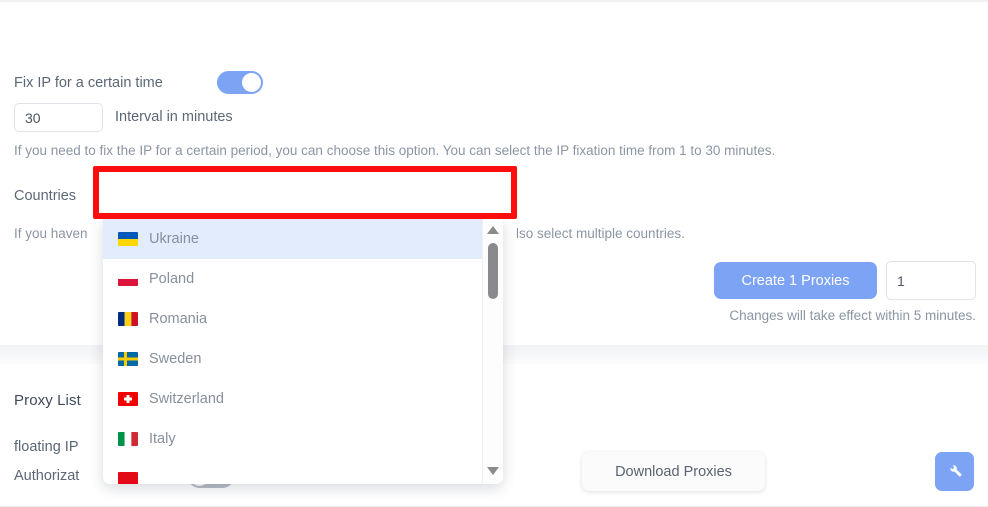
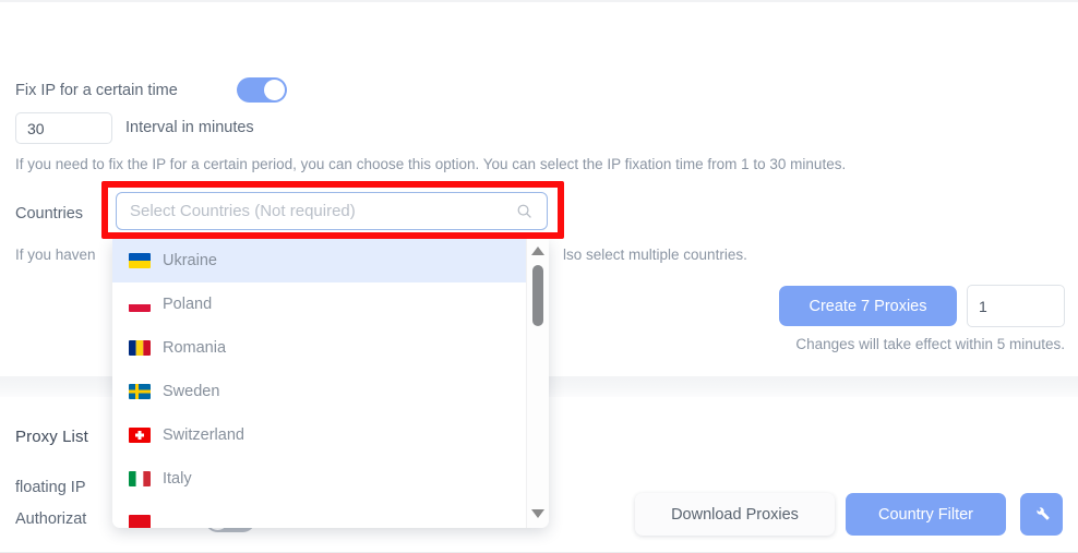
  Fix IP for a certain time
  30
  Interval in minutes
  If you need to fix the IP for a certain period, you can choose this option. You can select the IP fixation time from 1 to 30 minutes.
  Countries
  If you haven
  lso select multiple countries.
- Create 1 Proxies
+ Create 7 Proxies
  1
  Changes will take effect within 5 minutes.
  Proxy List
  floating IP
  Authorizat
  Download Proxies
+ Country Filter
  Ukraine
  Poland
  Romania
  Sweden
  Switzerland
  Italy
+ Select Countries (Not required)
